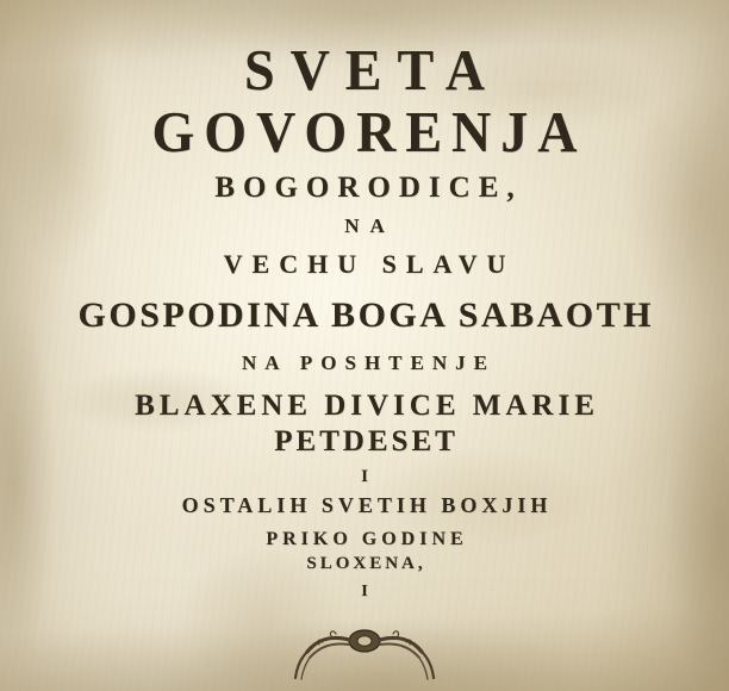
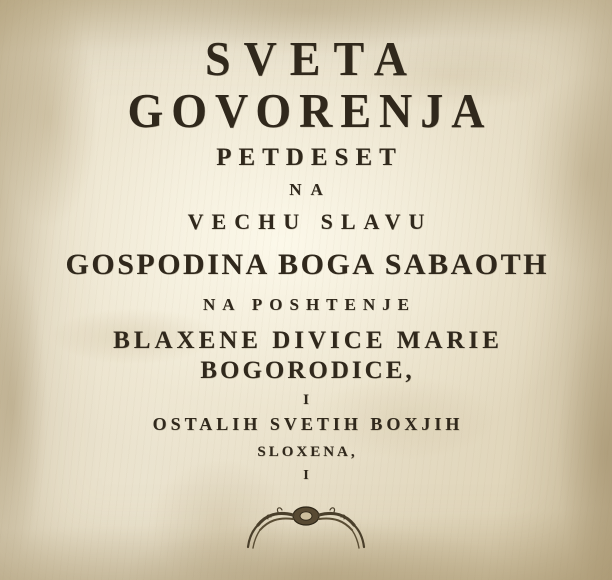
  SVETA
  GOVORENJA
- BOGORODICE,
+ PETDESET
  NA
  VECHU SLAVU
  GOSPODINA BOGA SABAOTH
  NA POSHTENJE
  BLAXENE DIVICE MARIE
- PETDESET
+ BOGORODICE,
  I
  OSTALIH SVETIH BOXJIH
- PRIKO GODINE
  SLOXENA,
  I
